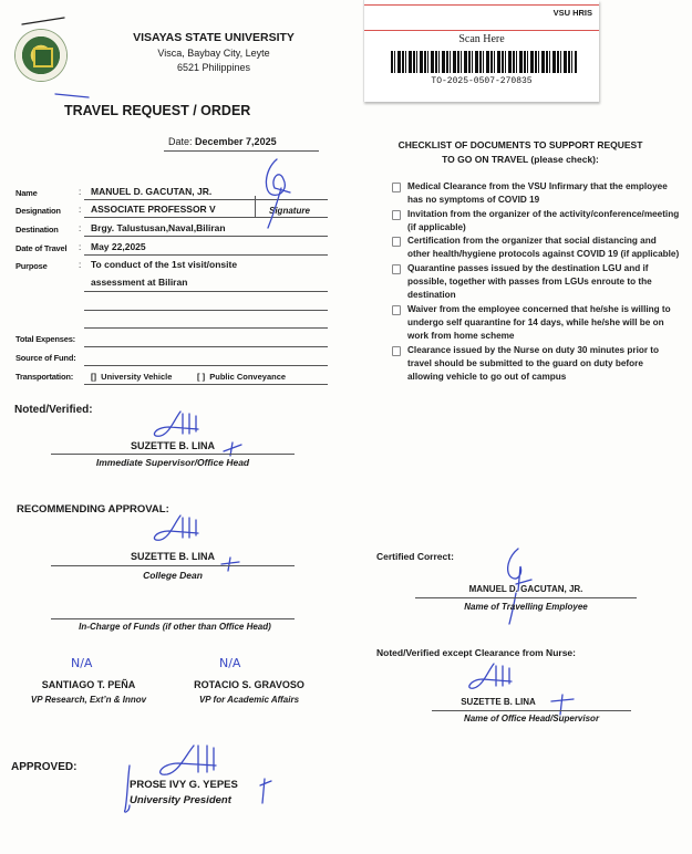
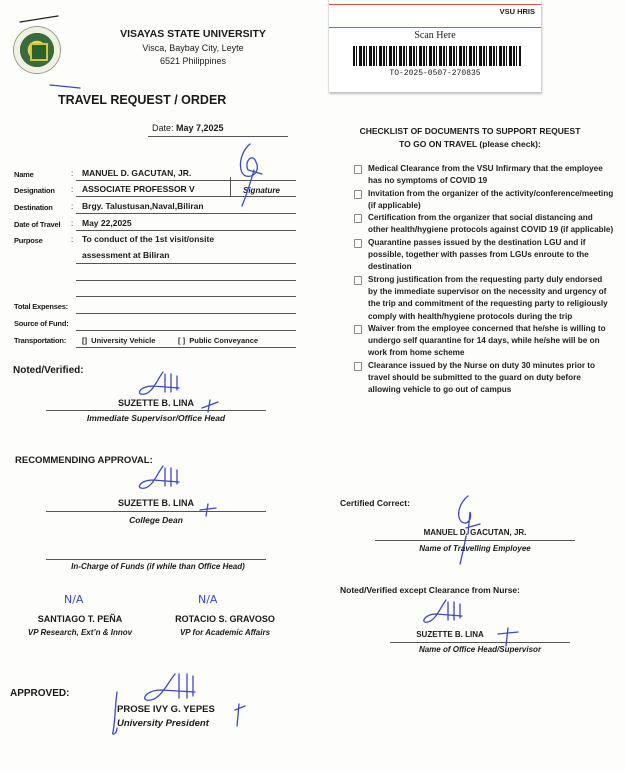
  VISAYAS STATE UNIVERSITY
  Visca, Baybay City, Leyte
  6521 Philippines
  TRAVEL REQUEST / ORDER
- Date: December 7,2025
+ Date: May 7,2025
  VSU HRIS
  Scan Here
  TO-2025-0507-270835
  Name
  :
  MANUEL D. GACUTAN, JR.
  Designation
  :
  ASSOCIATE PROFESSOR V
  Signature
  Destination
  :
  Brgy. Talustusan,Naval,Biliran
  Date of Travel
  :
  May 22,2025
  Purpose
  :
  To conduct of the 1st visit/onsite
  assessment at Biliran
  Total Expenses:
  Source of Fund:
  Transportation:
  [] University Vehicle
  [ ] Public Conveyance
  Noted/Verified:
  SUZETTE B. LINA
  Immediate Supervisor/Office Head
  RECOMMENDING APPROVAL:
  SUZETTE B. LINA
  College Dean
- In-Charge of Funds (if other than Office Head)
+ In-Charge of Funds (if while than Office Head)
  N/A
  SANTIAGO T. PEÑA
  VP Research, Ext’n & Innov
  N/A
  ROTACIO S. GRAVOSO
  VP for Academic Affairs
  APPROVED:
  PROSE IVY G. YEPES
  University President
  CHECKLIST OF DOCUMENTS TO SUPPORT REQUEST
  TO GO ON TRAVEL (please check):
  Medical Clearance from the VSU Infirmary that the employee has no symptoms of COVID 19
  Invitation from the organizer of the activity/conference/meeting (if applicable)
  Certification from the organizer that social distancing and other health/hygiene protocols against COVID 19 (if applicable)
  Quarantine passes issued by the destination LGU and if possible, together with passes from LGUs enroute to the destination
+ Strong justification from the requesting party duly endorsed by the immediate supervisor on the necessity and urgency of the trip and commitment of the requesting party to religiously comply with health/hygiene protocols during the trip
  Waiver from the employee concerned that he/she is willing to undergo self quarantine for 14 days, while he/she will be on work from home scheme
  Clearance issued by the Nurse on duty 30 minutes prior to travel should be submitted to the guard on duty before allowing vehicle to go out of campus
  Certified Correct:
  MANUEL D. GACUTAN, JR.
  Name of Travelling Employee
  Noted/Verified except Clearance from Nurse:
  SUZETTE B. LINA
  Name of Office Head/Supervisor
